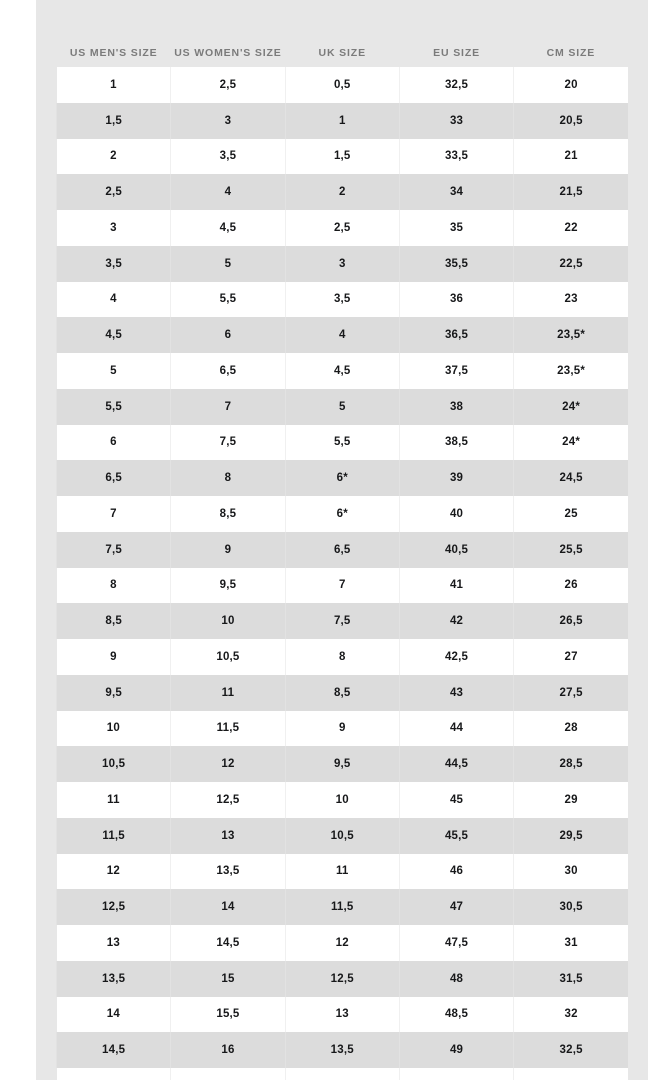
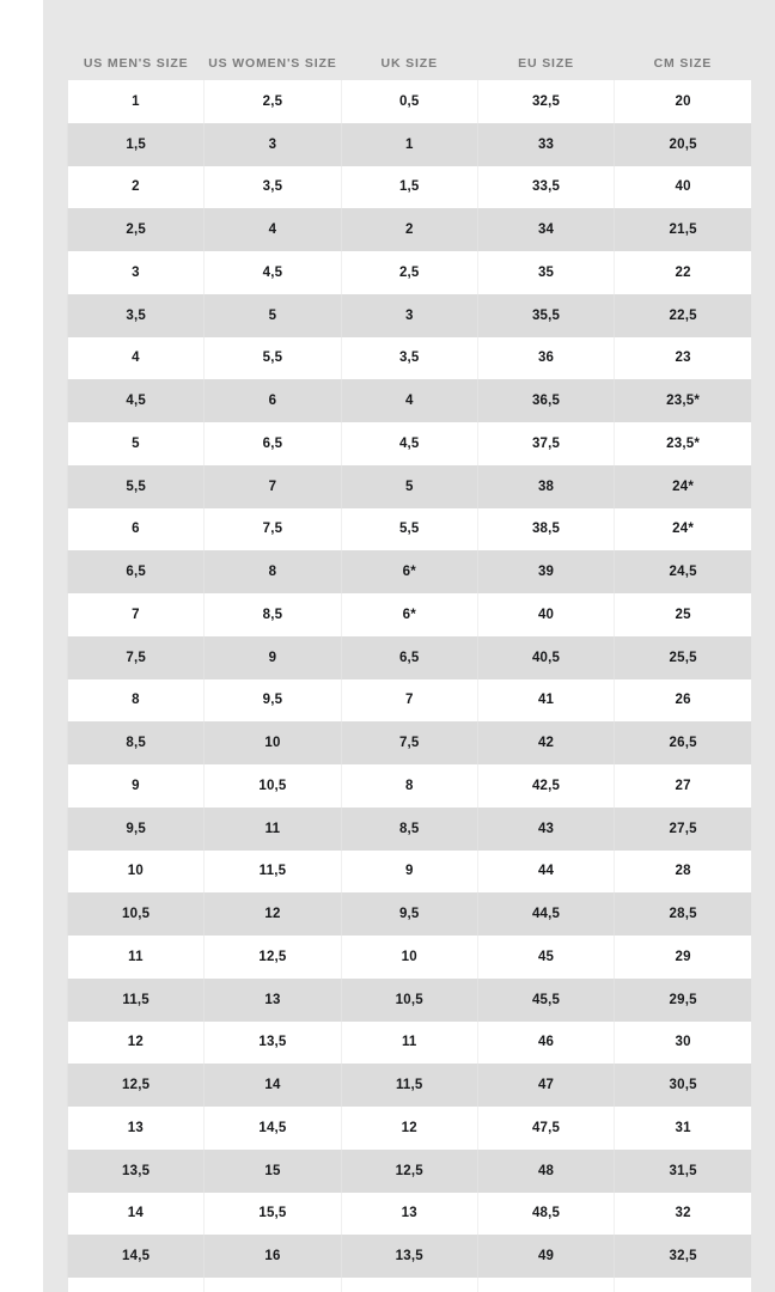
  US MEN'S SIZE	US WOMEN'S SIZE	UK SIZE	EU SIZE	CM SIZE
  1	2,5	0,5	32,5	20
  1,5	3	1	33	20,5
- 2	3,5	1,5	33,5	21
+ 2	3,5	1,5	33,5	40
  2,5	4	2	34	21,5
  3	4,5	2,5	35	22
  3,5	5	3	35,5	22,5
  4	5,5	3,5	36	23
  4,5	6	4	36,5	23,5*
  5	6,5	4,5	37,5	23,5*
  5,5	7	5	38	24*
  6	7,5	5,5	38,5	24*
  6,5	8	6*	39	24,5
  7	8,5	6*	40	25
  7,5	9	6,5	40,5	25,5
  8	9,5	7	41	26
  8,5	10	7,5	42	26,5
  9	10,5	8	42,5	27
  9,5	11	8,5	43	27,5
  10	11,5	9	44	28
  10,5	12	9,5	44,5	28,5
  11	12,5	10	45	29
  11,5	13	10,5	45,5	29,5
  12	13,5	11	46	30
  12,5	14	11,5	47	30,5
  13	14,5	12	47,5	31
  13,5	15	12,5	48	31,5
  14	15,5	13	48,5	32
  14,5	16	13,5	49	32,5
